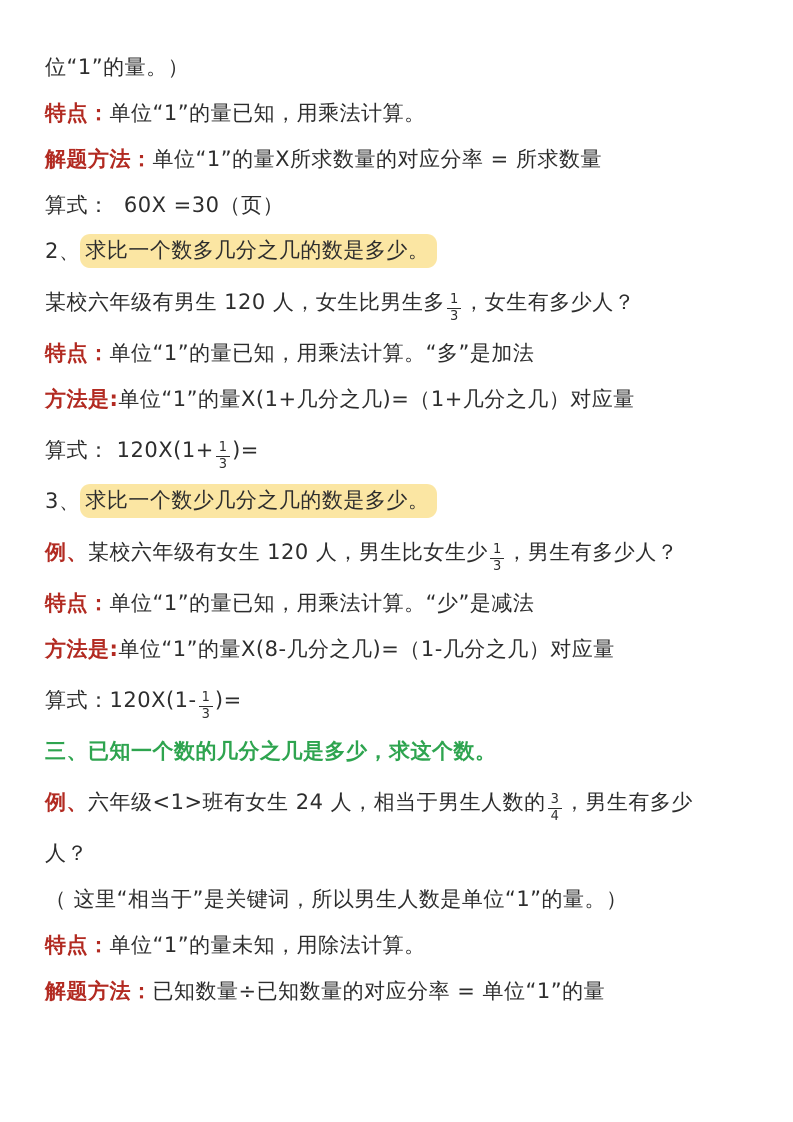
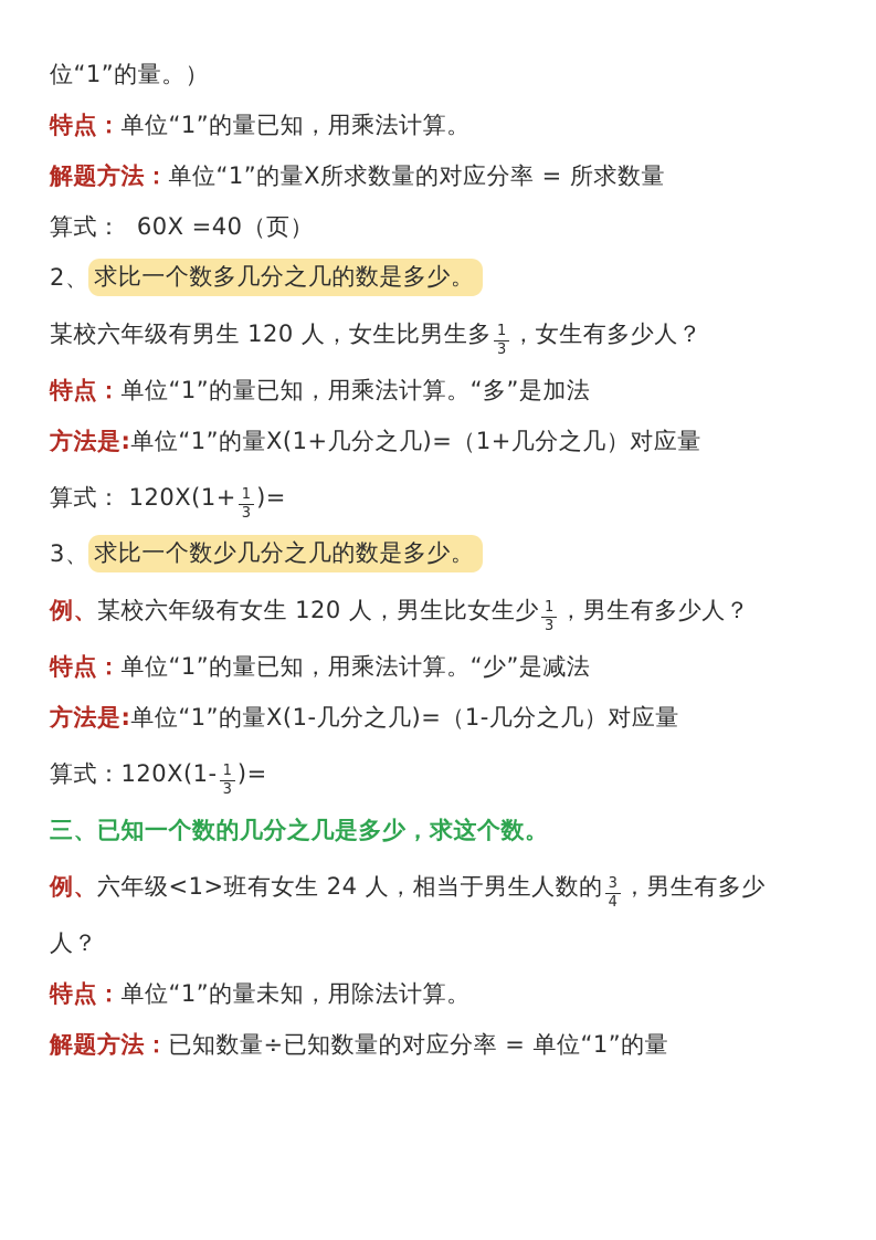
  位“1”的量。）
  特点：
  单位“1”的量已知，用乘法计算。
  解题方法：
  单位“1”的量X所求数量的对应分率 = 所求数量
- 算式： 60X =30（页）
+ 算式： 60X =40（页）
  2、
  求比一个数多几分之几的数是多少。
  某校六年级有男生 120 人，女生比男生多
  1
  3
  ，女生有多少人？
  特点：
  单位“1”的量已知，用乘法计算。“多”是加法
  方法是:
  单位“1”的量X(1+几分之几)=（1+几分之几）对应量
  算式： 120X(1+
  1
  3
  )=
  3、
  求比一个数少几分之几的数是多少。
  例、
  某校六年级有女生 120 人，男生比女生少
  1
  3
  ，男生有多少人？
  特点：
  单位“1”的量已知，用乘法计算。“少”是减法
  方法是:
- 单位“1”的量X(8-几分之几)=（1-几分之几）对应量
+ 单位“1”的量X(1-几分之几)=（1-几分之几）对应量
  算式：120X(1-
  1
  3
  )=
  三、已知一个数的几分之几是多少，求这个数。
  例、
  六年级<1>班有女生 24 人，相当于男生人数的
  3
  4
  ，男生有多少
  人？
- （ 这里“相当于”是关键词，所以男生人数是单位“1”的量。）
  特点：
  单位“1”的量未知，用除法计算。
  解题方法：
  已知数量÷已知数量的对应分率 = 单位“1”的量
